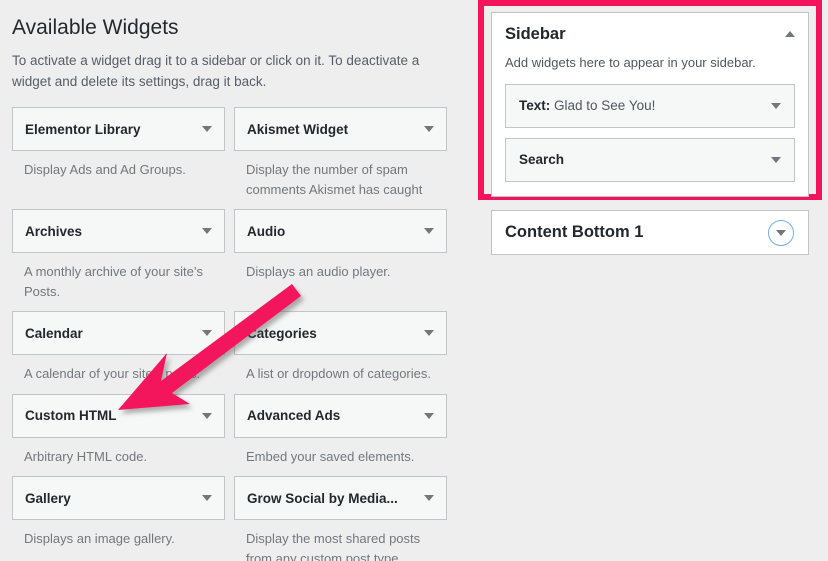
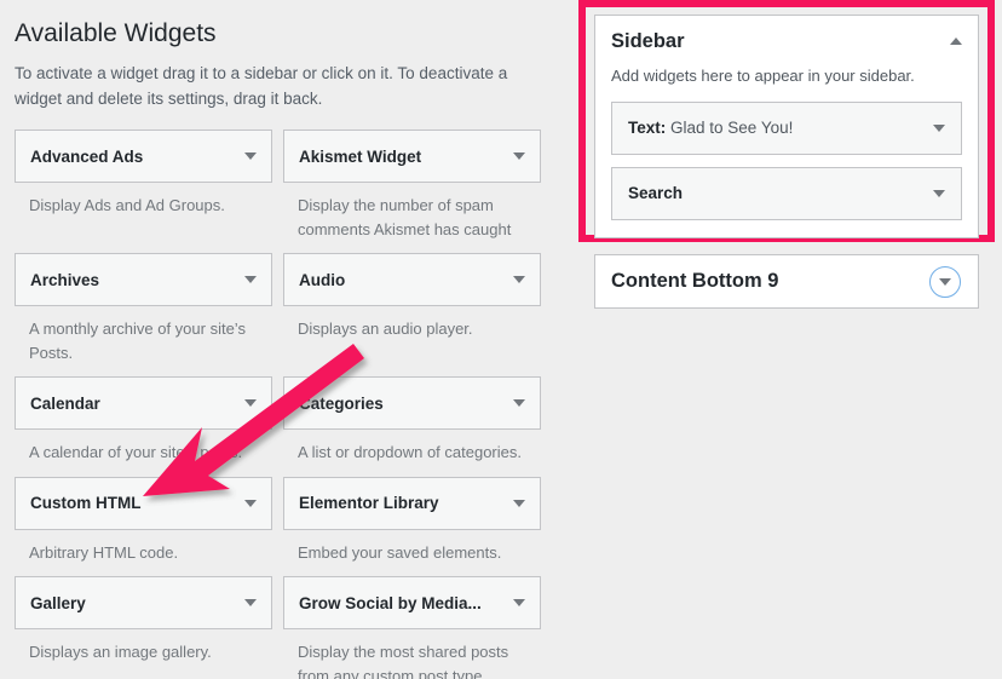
  Available Widgets
  To activate a widget drag it to a sidebar or click on it. To deactivate a widget and delete its settings, drag it back.
- Elementor Library
+ Advanced Ads
  Display Ads and Ad Groups.
  Akismet Widget
  Display the number of spam comments Akismet has caught
  Archives
  A monthly archive of your site’s Posts.
  Audio
  Displays an audio player.
  Calendar
  A calendar of your site p.
  Categories
  A list or dropdown of categories.
  Custom HTML
  Arbitrary HTML code.
- Advanced Ads
+ Elementor Library
  Embed your saved elements.
  Gallery
  Displays an image gallery.
  Grow Social by Media...
  Display the most shared posts from any custom post type.
  Sidebar
  Add widgets here to appear in your sidebar.
  Text: Glad to See You!
  Search
- Content Bottom 1
+ Content Bottom 9
